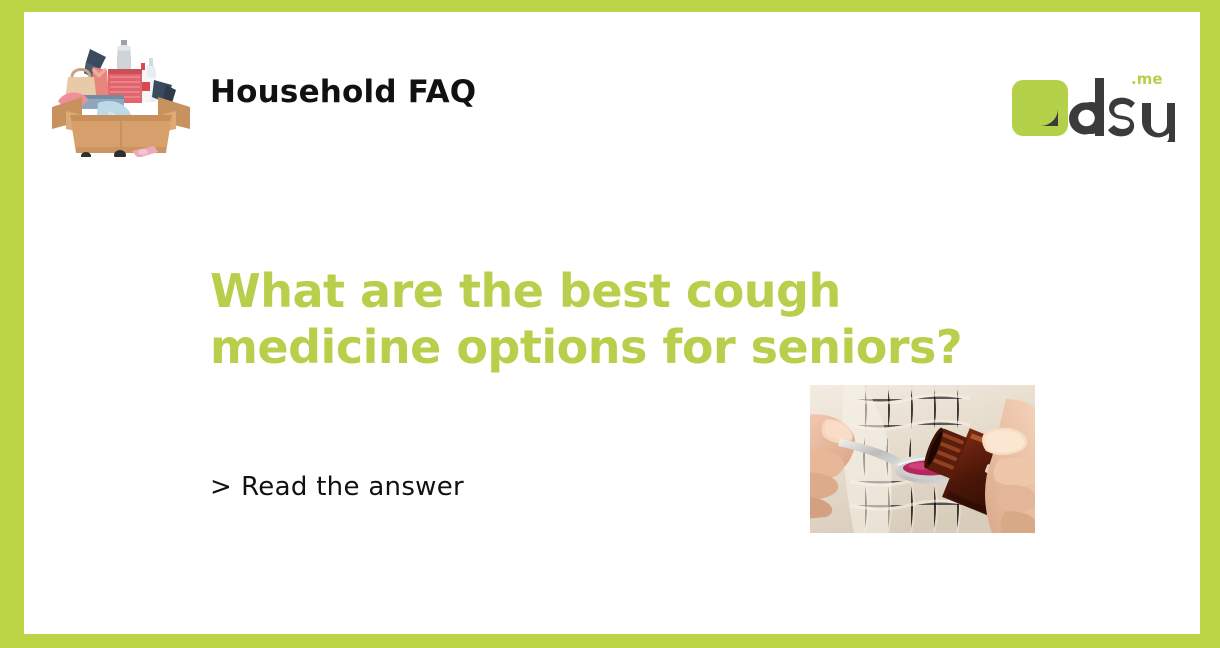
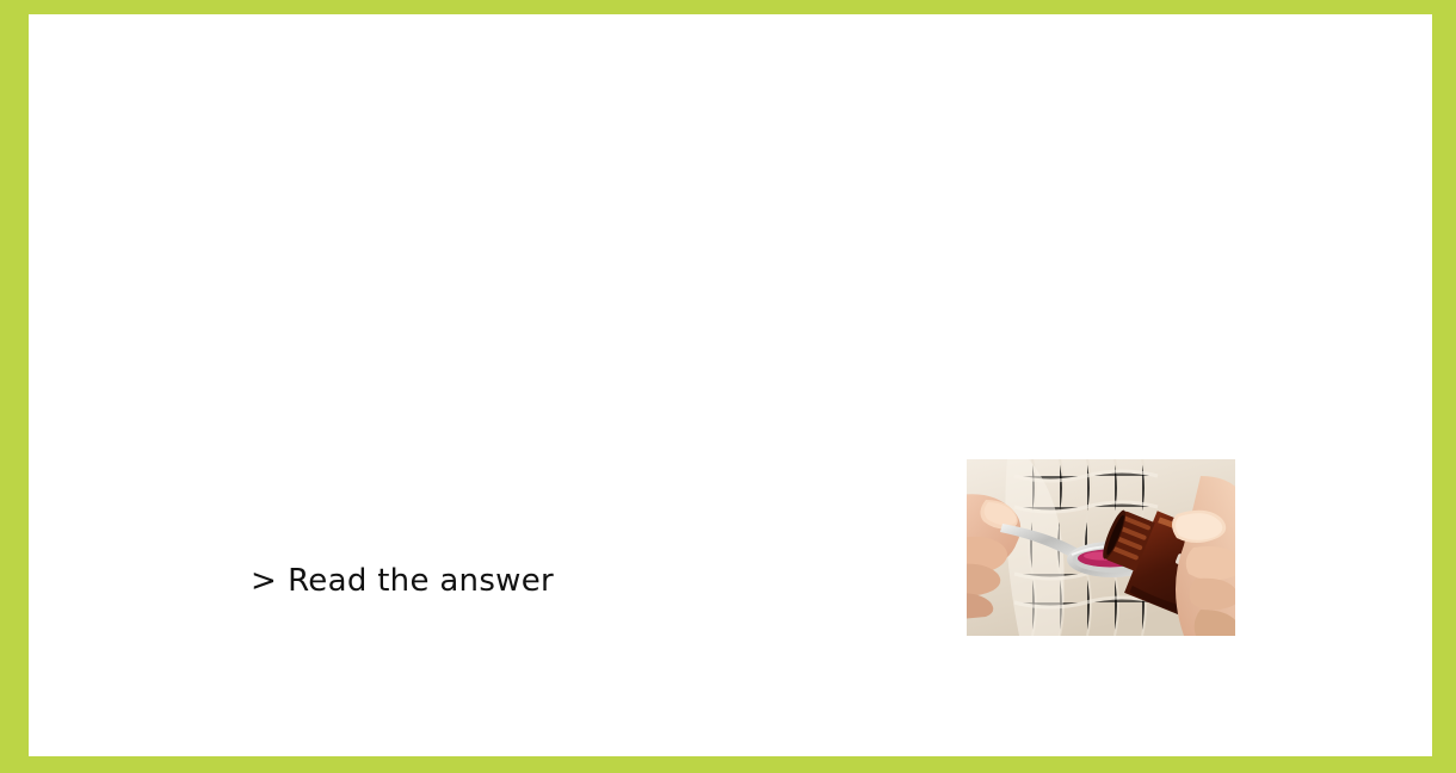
- Household FAQ
- .me
- What are the best cough
- medicine options for seniors?
  > Read the answer
